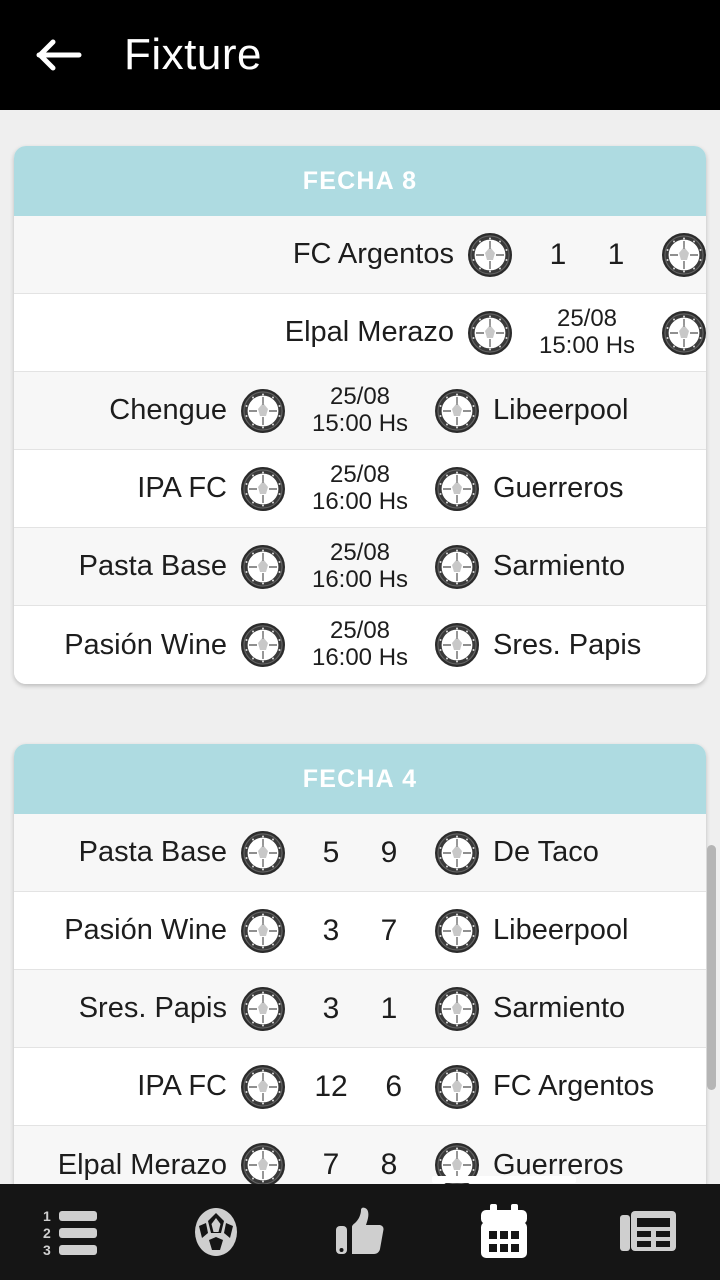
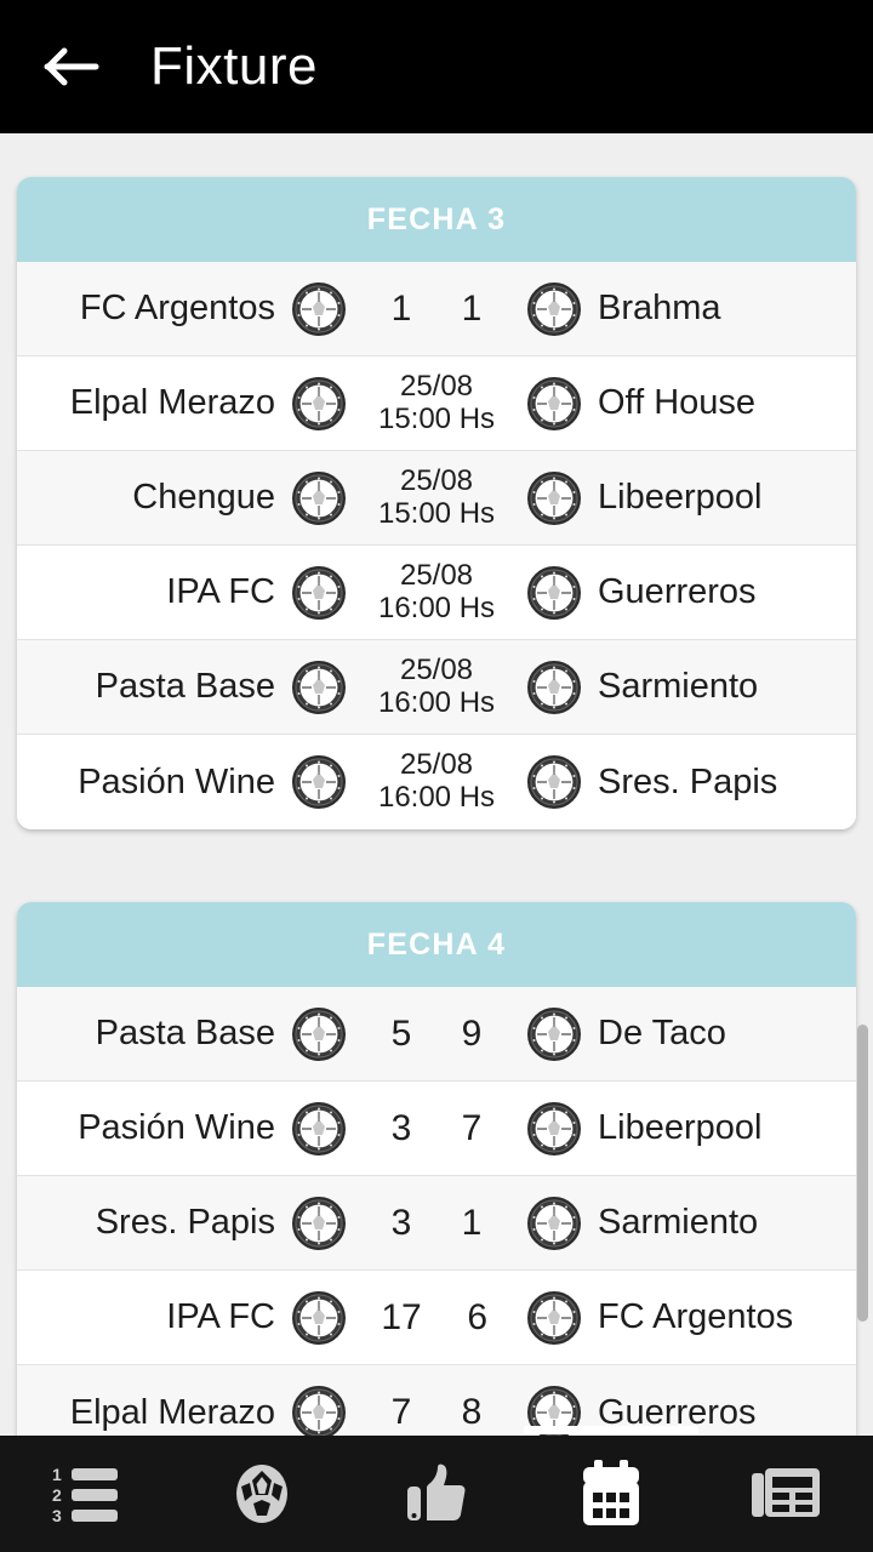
  Fixture
- FECHA 8
+ FECHA 3
  FC Argentos
  1
  1
+ Brahma
  Elpal Merazo
  25/08
  15:00 Hs
+ Off House
  Chengue
  25/08
  15:00 Hs
  Libeerpool
  IPA FC
  25/08
  16:00 Hs
  Guerreros
  Pasta Base
  25/08
  16:00 Hs
  Sarmiento
  Pasión Wine
  25/08
  16:00 Hs
  Sres. Papis
  FECHA 4
  Pasta Base
  5
  9
  De Taco
  Pasión Wine
  3
  7
  Libeerpool
  Sres. Papis
  3
  1
  Sarmiento
  IPA FC
- 12
+ 17
  6
  FC Argentos
  Elpal Merazo
  7
  8
  Guerreros
  1
  2
  3
